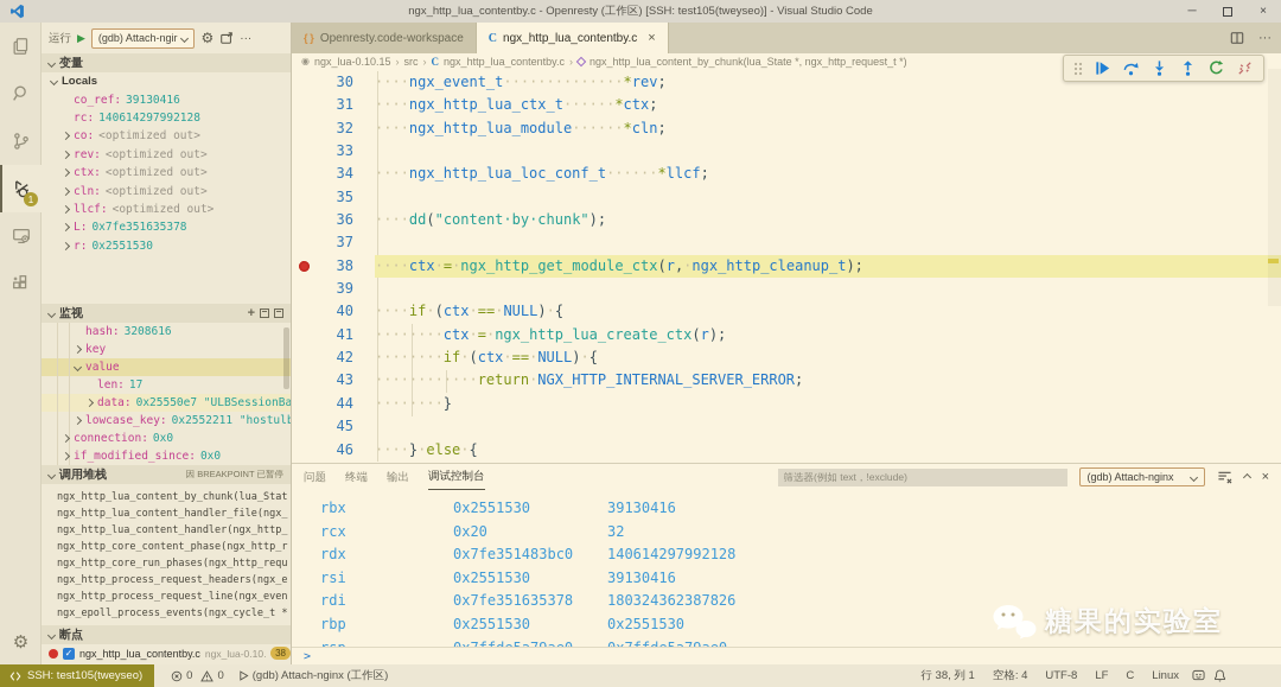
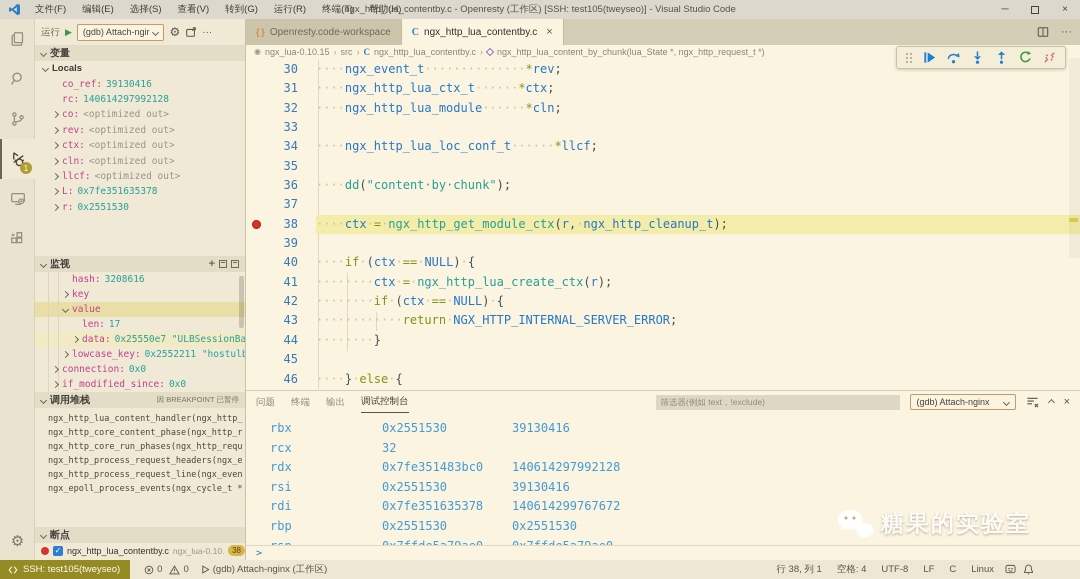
+ 文件(F)
+ 编辑(E)
+ 选择(S)
+ 查看(V)
+ 转到(G)
+ 运行(R)
+ 终端(T)
+ 帮助(H)
  ngx_http_lua_contentby.c - Openresty (工作区) [SSH: test105(tweyseo)] - Visual Studio Code
  ─
  ×
  1
  ⚙
  运行
  ▶
  (gdb) Attach-ngir
  ⚙
  ···
  变量
  Locals
  co_ref:
  39130416
  rc:
  140614297992128
  co:
  <optimized out>
  rev:
  <optimized out>
  ctx:
  <optimized out>
  cln:
  <optimized out>
  llcf:
  <optimized out>
  L:
  0x7fe351635378
  r:
  0x2551530
  监视
  +
  hash:
  3208616
  key
  value
  len:
  17
  data:
  0x25550e7 "ULBSessionBa
  lowcase_key:
  0x2552211 "hostulb
  connection:
  0x0
  if_modified_since:
  0x0
  调用堆栈
  因 BREAKPOINT 已暂停
- ngx_http_lua_content_by_chunk(lua_Stat
- ngx_http_lua_content_handler_file(ngx_
  ngx_http_lua_content_handler(ngx_http_
  ngx_http_core_content_phase(ngx_http_r
  ngx_http_core_run_phases(ngx_http_requ
  ngx_http_process_request_headers(ngx_e
  ngx_http_process_request_line(ngx_even
  ngx_epoll_process_events(ngx_cycle_t *
  断点
  ✓
  ngx_http_lua_contentby.c
  ngx_lua-0.10
  38
  { }
  Openresty.code-workspace
  C
  ngx_http_lua_contentby.c
  ×
  ···
  ◉
  ngx_lua-0.10.15
  ›
  src
  ›
  C
  ngx_http_lua_contentby.c
  ›
  ngx_http_lua_content_by_chunk(lua_State *, ngx_http_request_t *)
  30
  ····ngx_event_t··············*rev;
  31
  ····ngx_http_lua_ctx_t······*ctx;
  32
  ····ngx_http_lua_module······*cln;
  33
  34
  ····ngx_http_lua_loc_conf_t······*llcf;
  35
  36
  ····dd("content·by·chunk");
  37
  38
  ····ctx·=·ngx_http_get_module_ctx(r,·ngx_http_cleanup_t);
  39
  40
  ····if·(ctx·==·NULL)·{
  41
  ········ctx·=·ngx_http_lua_create_ctx(r);
  42
  ········if·(ctx·==·NULL)·{
  43
  ············return·NGX_HTTP_INTERNAL_SERVER_ERROR;
  44
  ········}
  45
  46
  ····}·else·{
  问题
  终端
  输出
  调试控制台
  筛选器(例如 text，!exclude)
  (gdb) Attach-nginx
  ×
  rbx
  0x2551530
  39130416
  rcx
- 0x20
  32
  rdx
  0x7fe351483bc0
  140614297992128
  rsi
  0x2551530
  39130416
  rdi
  0x7fe351635378
- 180324362387826
+ 140614299767672
  rbp
  0x2551530
  0x2551530
  >
  SSH: test105(tweyseo)
  0
  0
  (gdb) Attach-nginx (工作区)
  行 38, 列 1
  空格: 4
  UTF-8
  LF
  C
  Linux
  糖果的实验室
